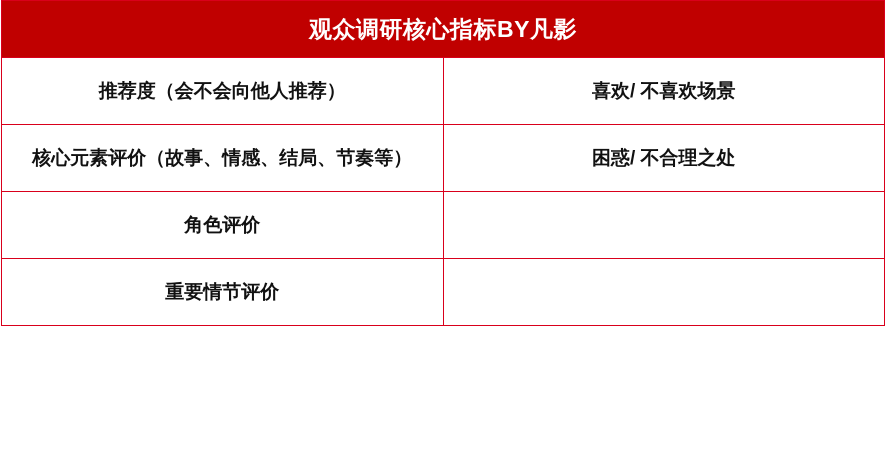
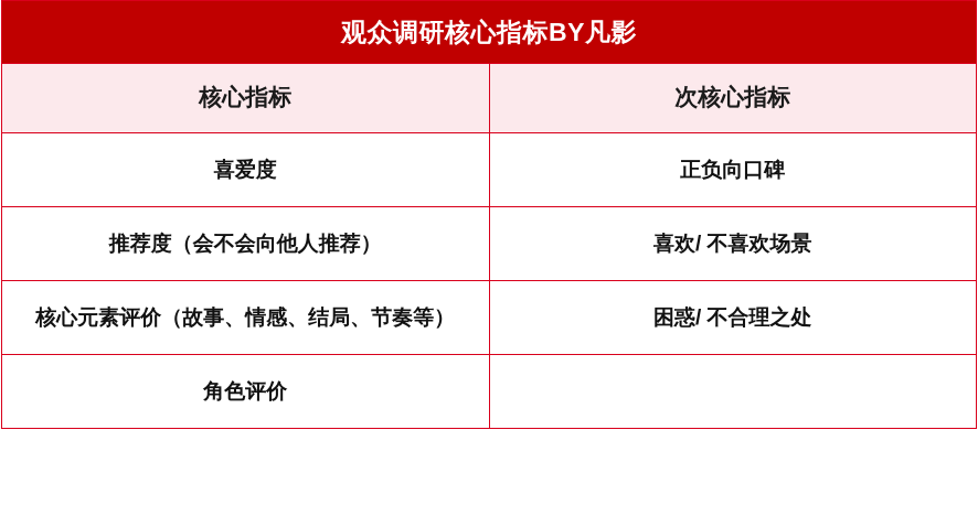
  观众调研核心指标BY凡影
+ 核心指标	次核心指标
+ 喜爱度	正负向口碑
  推荐度（会不会向他人推荐）	喜欢/ 不喜欢场景
  核心元素评价（故事、情感、结局、节奏等）	困惑/ 不合理之处
  角色评价
- 重要情节评价
